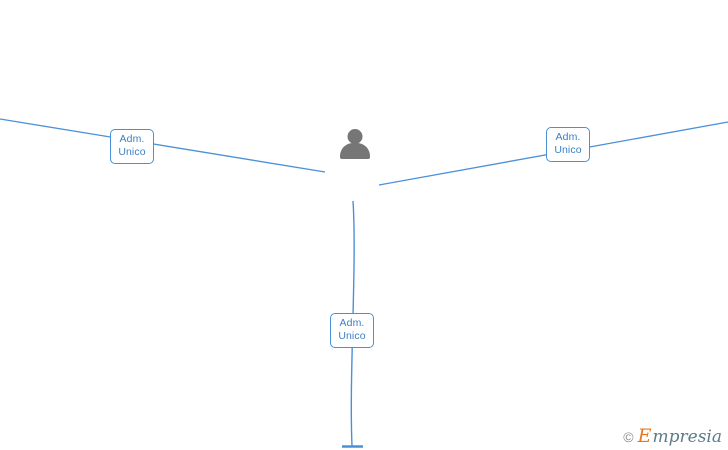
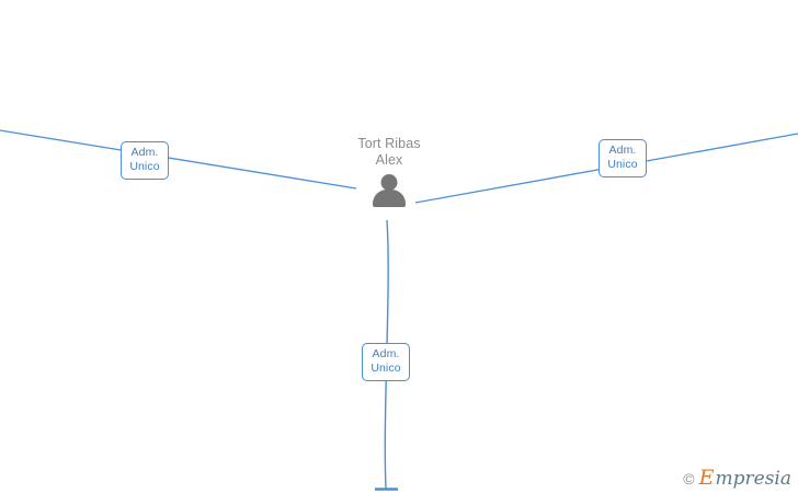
+ Tort Ribas
+ Alex
  Adm.
  Unico
  Adm.
  Unico
  Adm.
  Unico
  ©
  E
  mpresia
